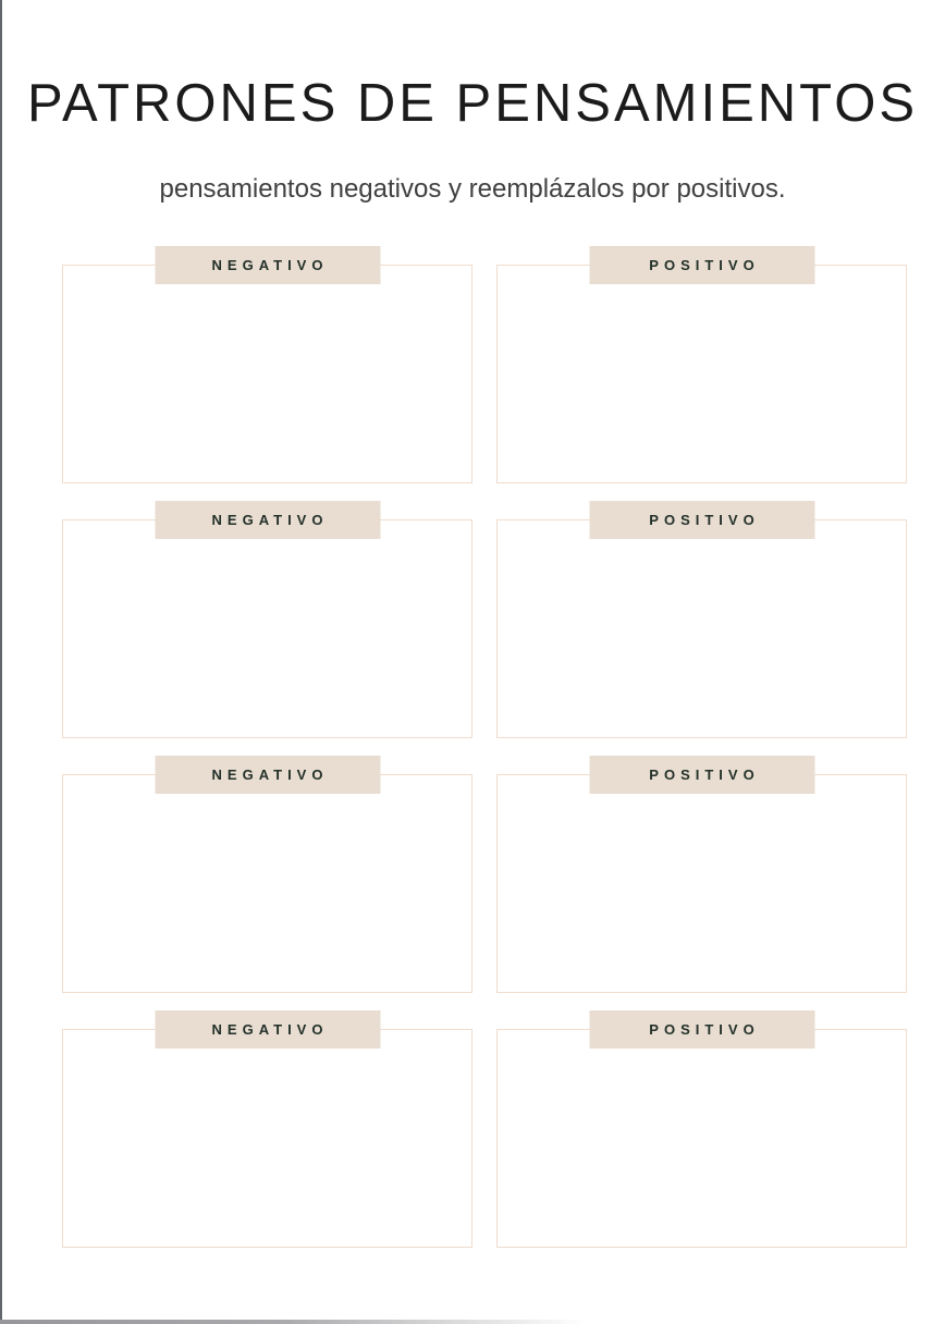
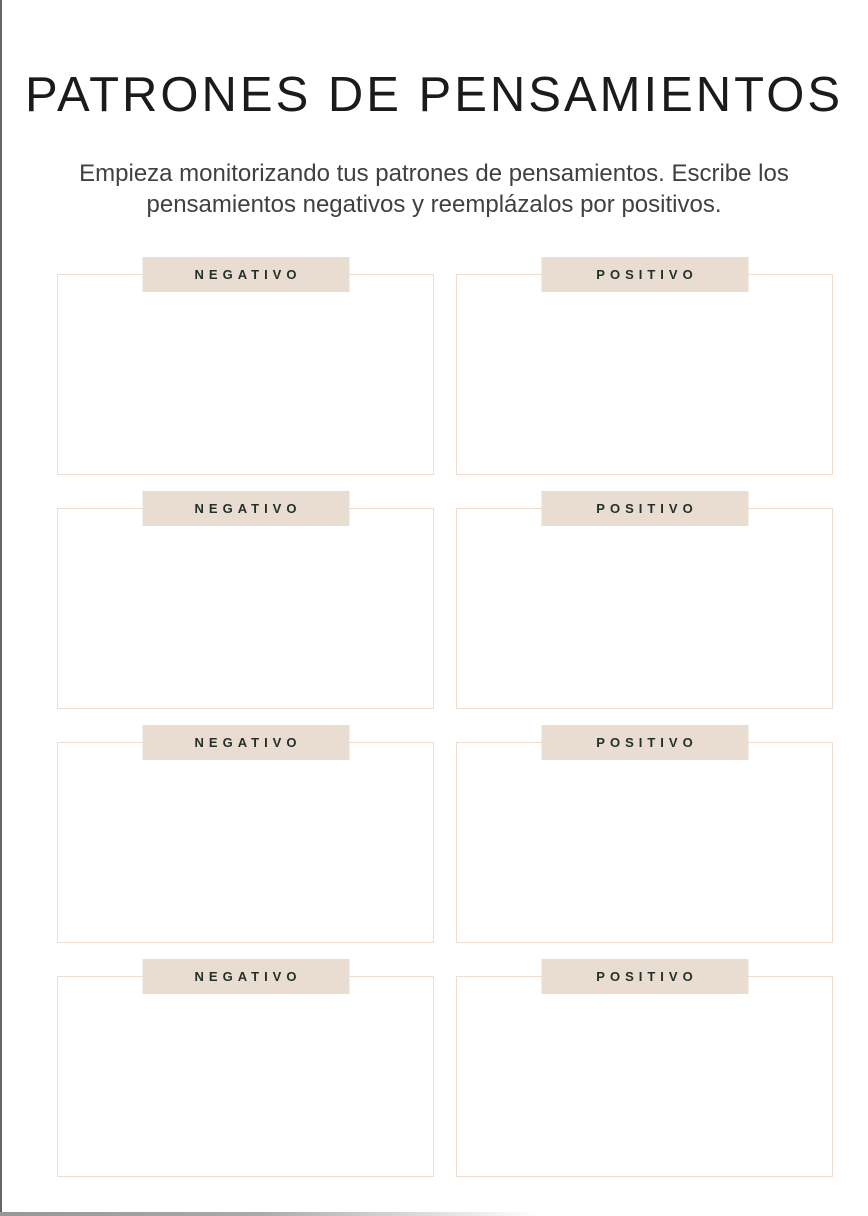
  PATRONES DE PENSAMIENTOS
+ Empieza monitorizando tus patrones de pensamientos. Escribe los
  pensamientos negativos y reemplázalos por positivos.
  NEGATIVO
  POSITIVO
  NEGATIVO
  POSITIVO
  NEGATIVO
  POSITIVO
  NEGATIVO
  POSITIVO
